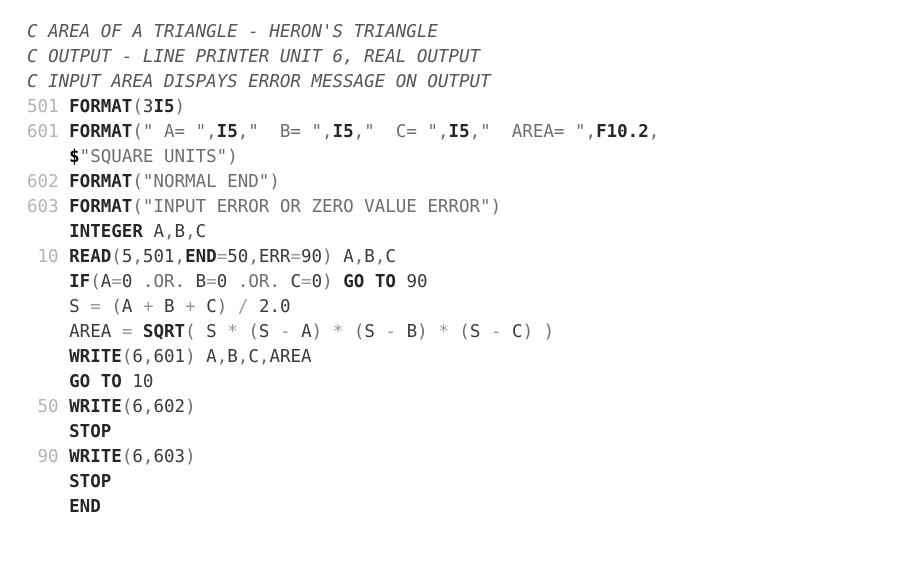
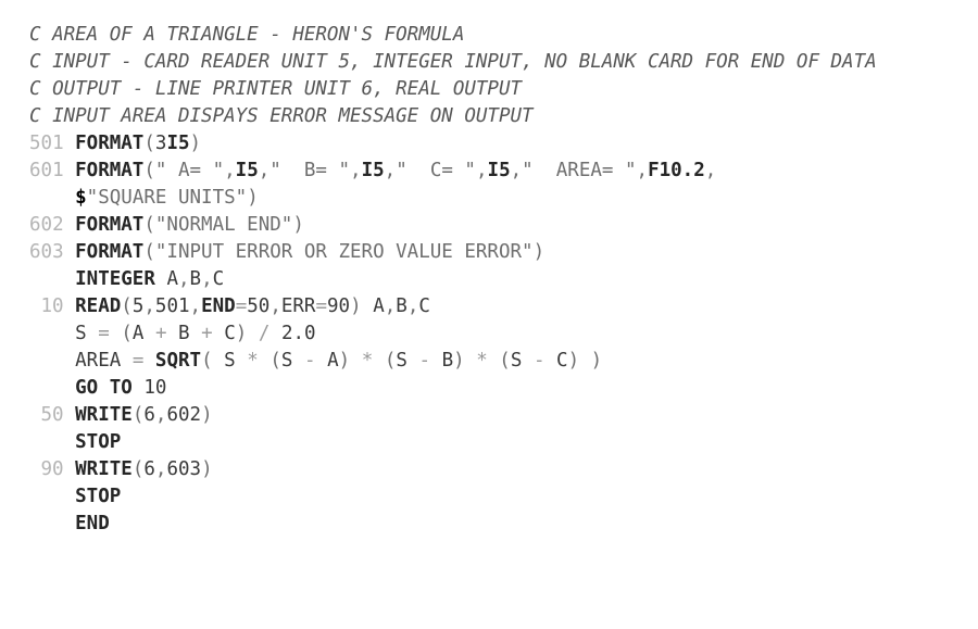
- C AREA OF A TRIANGLE - HERON'S TRIANGLE
+ C AREA OF A TRIANGLE - HERON'S FORMULA
+ C INPUT - CARD READER UNIT 5, INTEGER INPUT, NO BLANK CARD FOR END OF DATA
  C OUTPUT - LINE PRINTER UNIT 6, REAL OUTPUT
  C INPUT AREA DISPAYS ERROR MESSAGE ON OUTPUT
  501 FORMAT(3I5)
  601 FORMAT(" A= ",I5," B= ",I5," C= ",I5," AREA= ",F10.2,
  $"SQUARE UNITS")
  602 FORMAT("NORMAL END")
  603 FORMAT("INPUT ERROR OR ZERO VALUE ERROR")
  INTEGER A,B,C
  10 READ(5,501,END=50,ERR=90) A,B,C
- IF(A=0 .OR. B=0 .OR. C=0) GO TO 90
  S = (A + B + C) / 2.0
  AREA = SQRT( S * (S - A) * (S - B) * (S - C) )
- WRITE(6,601) A,B,C,AREA
  GO TO 10
  50 WRITE(6,602)
  STOP
  90 WRITE(6,603)
  STOP
  END
